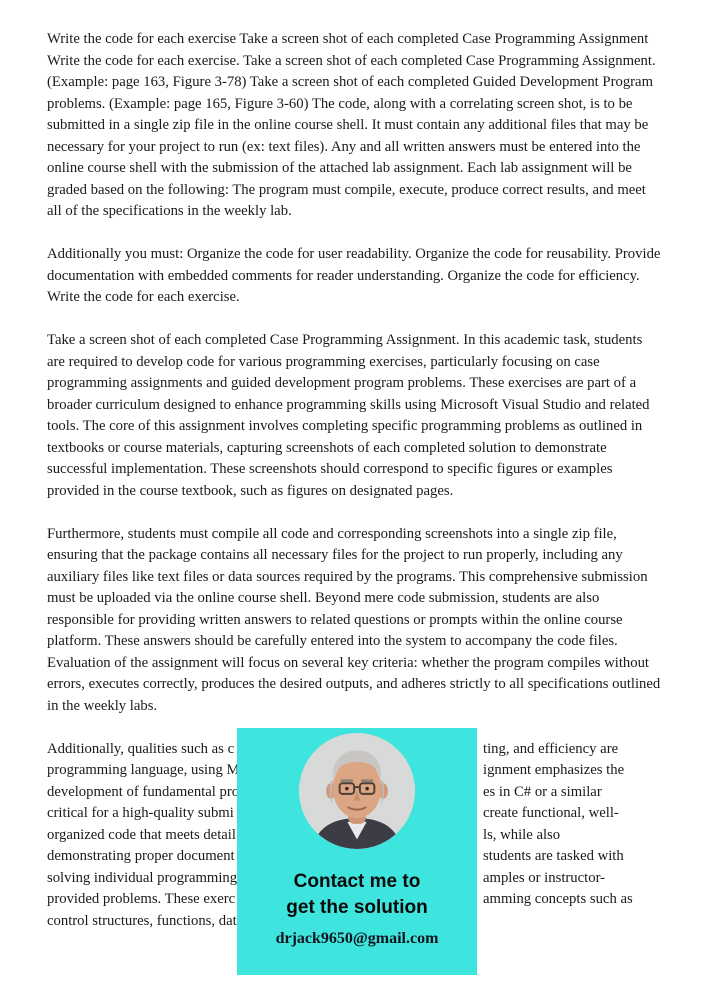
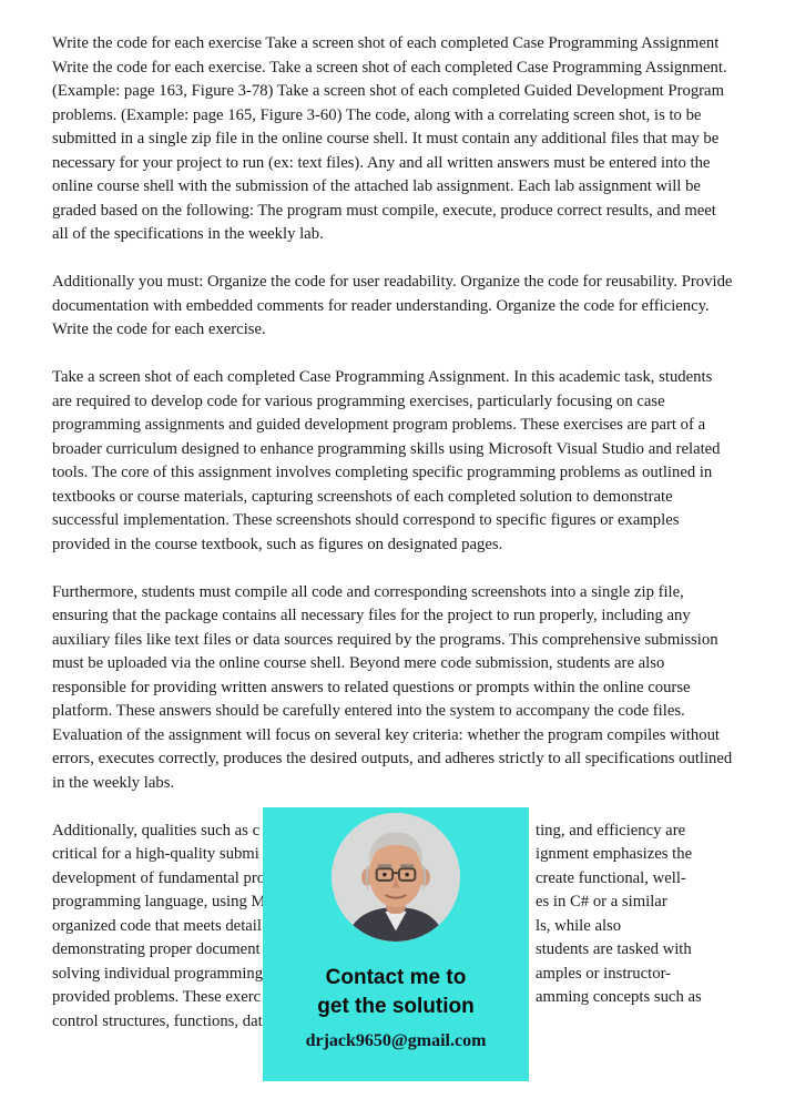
  Write the code for each exercise Take a screen shot of each completed Case Programming Assignment Write the code for each exercise. Take a screen shot of each completed Case Programming Assignment. (Example: page 163, Figure 3-78) Take a screen shot of each completed Guided Development Program problems. (Example: page 165, Figure 3-60) The code, along with a correlating screen shot, is to be submitted in a single zip file in the online course shell. It must contain any additional files that may be necessary for your project to run (ex: text files). Any and all written answers must be entered into the online course shell with the submission of the attached lab assignment. Each lab assignment will be graded based on the following: The program must compile, execute, produce correct results, and meet all of the specifications in the weekly lab.
  Additionally you must: Organize the code for user readability. Organize the code for reusability. Provide documentation with embedded comments for reader understanding. Organize the code for efficiency. Write the code for each exercise.
  Take a screen shot of each completed Case Programming Assignment. In this academic task, students are required to develop code for various programming exercises, particularly focusing on case programming assignments and guided development program problems. These exercises are part of a broader curriculum designed to enhance programming skills using Microsoft Visual Studio and related tools. The core of this assignment involves completing specific programming problems as outlined in textbooks or course materials, capturing screenshots of each completed solution to demonstrate successful implementation. These screenshots should correspond to specific figures or examples provided in the course textbook, such as figures on designated pages.
  Furthermore, students must compile all code and corresponding screenshots into a single zip file, ensuring that the package contains all necessary files for the project to run properly, including any auxiliary files like text files or data sources required by the programs. This comprehensive submission must be uploaded via the online course shell. Beyond mere code submission, students are also responsible for providing written answers to related questions or prompts within the online course platform. These answers should be carefully entered into the system to accompany the code files. Evaluation of the assignment will focus on several key criteria: whether the program compiles without errors, executes correctly, produces the desired outputs, and adheres strictly to all specifications outlined in the weekly labs.
  Additionally, qualities such as c
  ting, and efficiency are
- programming language, using M
+ critical for a high-quality submi
  ignment emphasizes the
  development of fundamental pro
- es in C# or a similar
+ create functional, well-
- critical for a high-quality submi
+ programming language, using M
- create functional, well-
+ es in C# or a similar
  organized code that meets detail
  ls, while also
  demonstrating proper document
  students are tasked with
  solving individual programming
  amples or instructor-
  provided problems. These exerc
  amming concepts such as
  control structures, functions, dat
  Contact me to
  get the solution
  drjack9650@gmail.com
